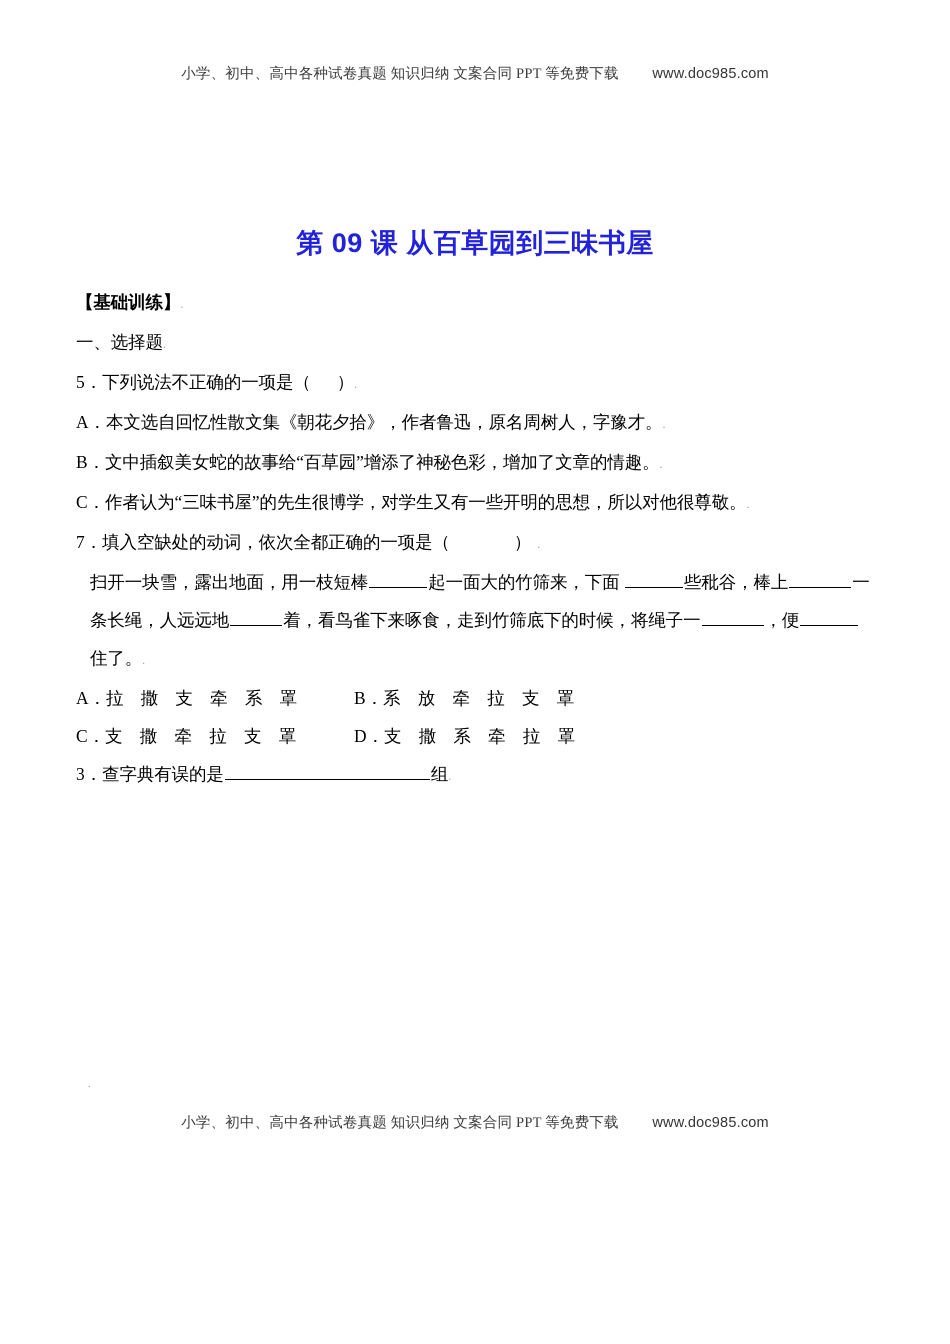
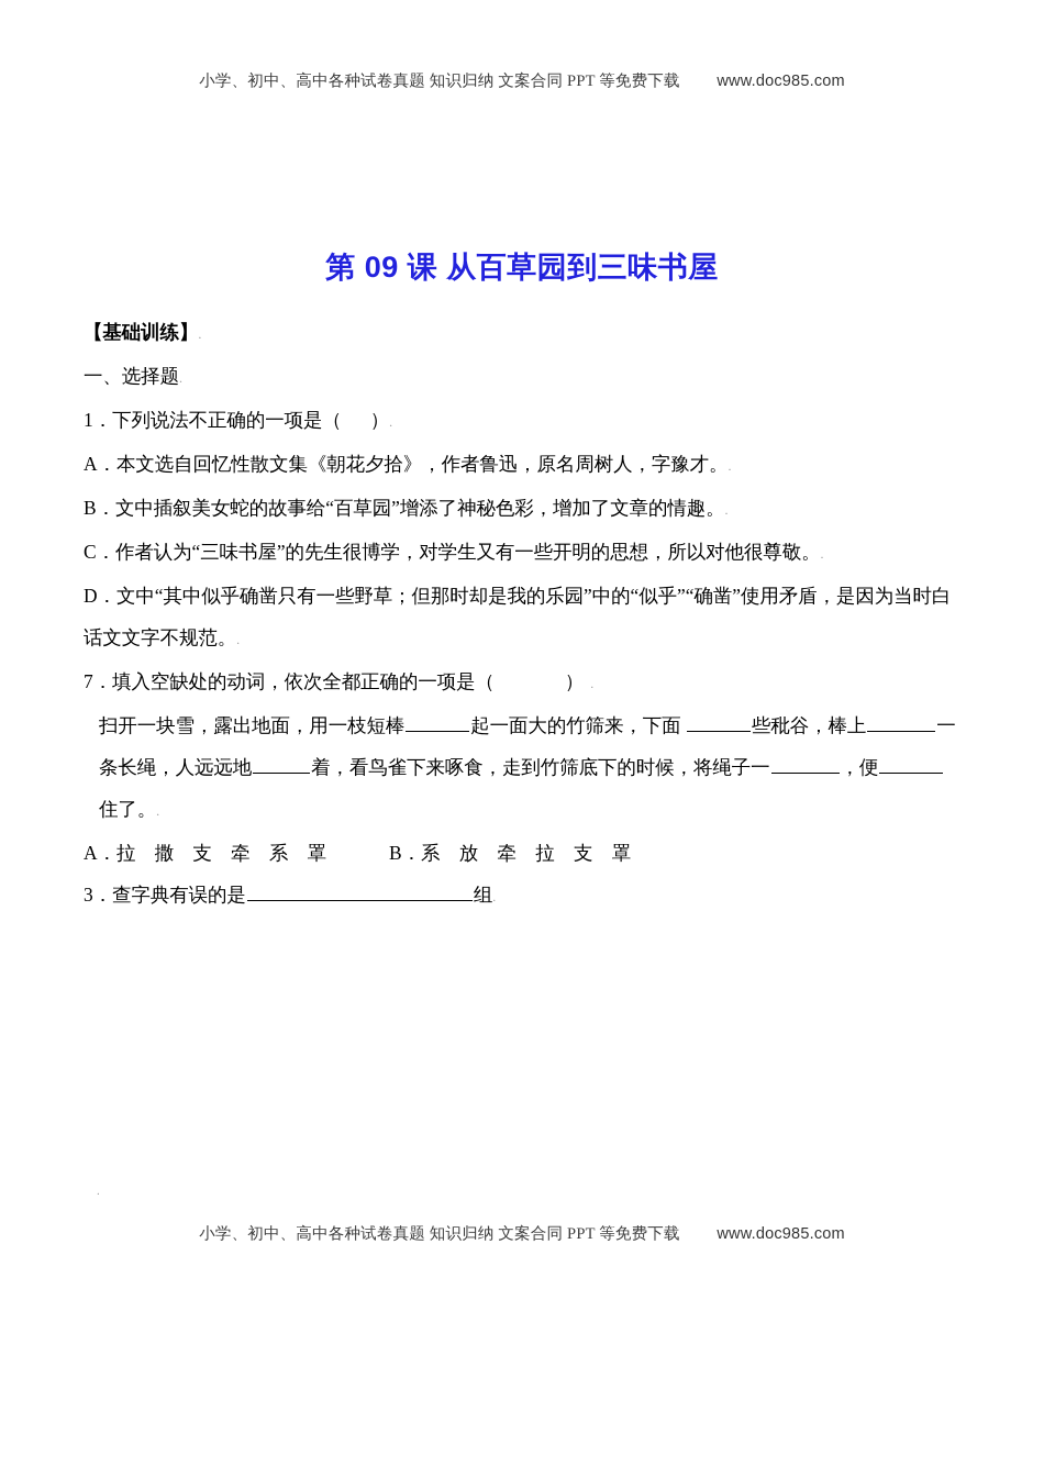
  小学、初中、高中各种试卷真题 知识归纳 文案合同 PPT 等免费下载 www.doc985.com
  第 09 课 从百草园到三味书屋
  【基础训练】.
  一、选择题.
- 5．下列说法不正确的一项是（ ）.
+ 1．下列说法不正确的一项是（ ）.
  A．本文选自回忆性散文集《朝花夕拾》，作者鲁迅，原名周树人，字豫才。.
  B．文中插叙美女蛇的故事给“百草园”增添了神秘色彩，增加了文章的情趣。.
  C．作者认为“三味书屋”的先生很博学，对学生又有一些开明的思想，所以对他很尊敬。.
+ D．文中“其中似乎确凿只有一些野草；但那时却是我的乐园”中的“似乎”“确凿”使用矛盾，是因为当时白话文文字不规范。.
  7．填入空缺处的动词，依次全都正确的一项是（ ） .
  扫开一块雪，露出地面，用一枝短棒 起一面大的竹筛来，下面 些秕谷，棒上 一条长绳，人远远地 着，看鸟雀下来啄食，走到竹筛底下的时候，将绳子一 ，便住了。.
  A．拉 撒 支 牵 系 罩 B．系 放 牵 拉 支 罩
- C．支 撒 牵 拉 支 罩 D．支 撒 系 牵 拉 罩
  3．查字典有误的是 组.
  .
  小学、初中、高中各种试卷真题 知识归纳 文案合同 PPT 等免费下载 www.doc985.com
